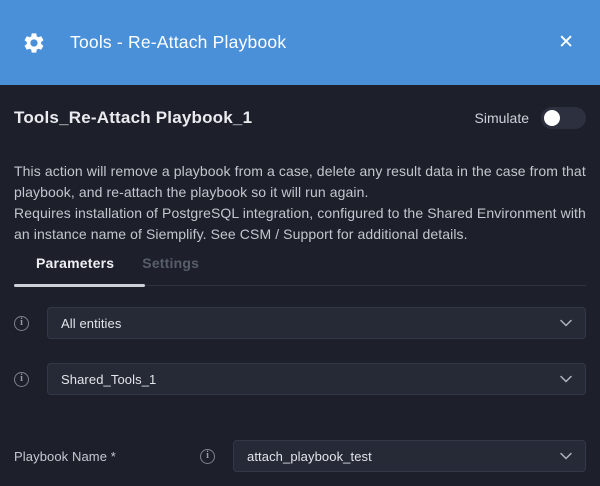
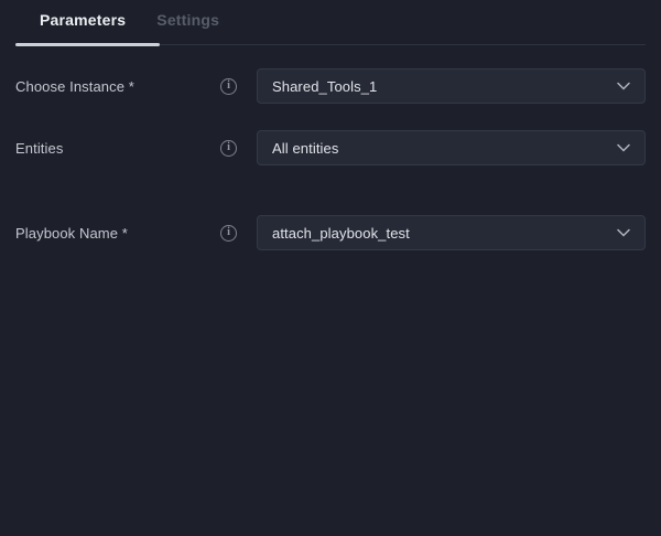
- Tools - Re-Attach Playbook
- ✕
- Tools_Re-Attach Playbook_1
- Simulate
- This action will remove a playbook from a case, delete any result data in the case from that playbook, and re-attach the playbook so it will run again.
- Requires installation of PostgreSQL integration, configured to the Shared Environment with an instance name of Siemplify. See CSM / Support for additional details.
  Parameters
  Settings
+ Choose Instance *
  i
- All entities
+ Shared_Tools_1
+ Entities
  i
- Shared_Tools_1
+ All entities
  Playbook Name *
  i
  attach_playbook_test
